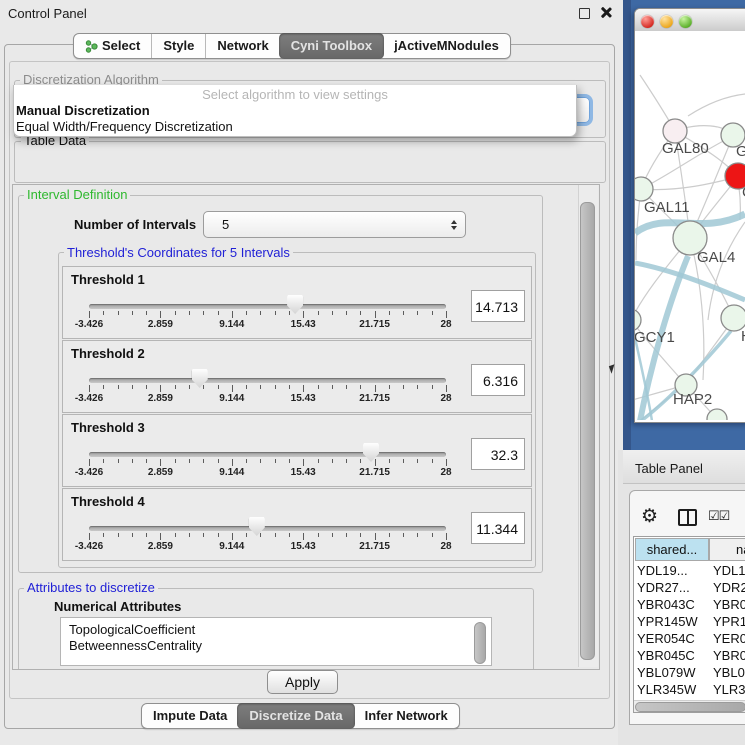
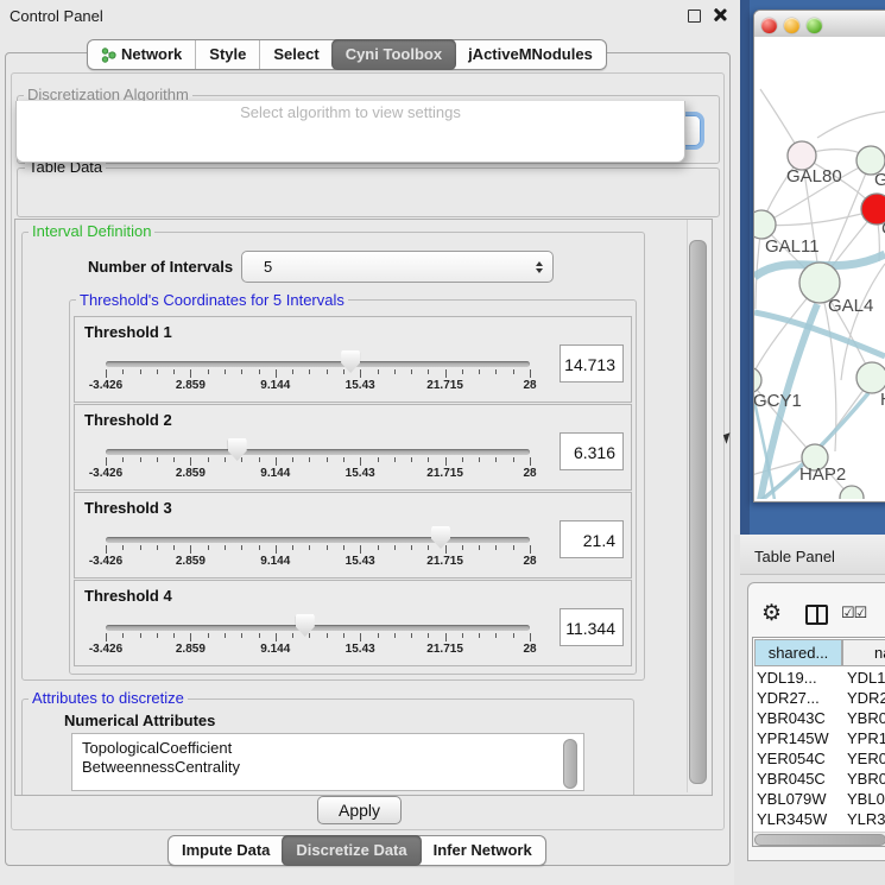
  Control Panel
- Select
+ Network
  Style
- Network
+ Select
  Cyni Toolbox
  jActiveMNodules
  Discretization Algorithm
  Select algorithm to view settings
- Manual Discretization
- Equal Width/Frequency Discretization
  Table Data
  Interval Definition
  Number of Intervals
  5
  Threshold's Coordinates for 5 Intervals
  Threshold 1
  -3.426
  2.859
  9.144
  15.43
  21.715
  28
  14.713
  Threshold 2
  -3.426
  2.859
  9.144
  15.43
  21.715
  28
  6.316
  Threshold 3
  -3.426
  2.859
  9.144
  15.43
  21.715
  28
- 32.3
+ 21.4
  Threshold 4
  -3.426
  2.859
  9.144
  15.43
  21.715
  28
  11.344
  Attributes to discretize
  Numerical Attributes
  TopologicalCoefficient
  BetweennessCentrality
  Apply
  Impute Data
  Discretize Data
  Infer Network
  GAL80
  GAL11
  GAL4
  GCY1
  HAP2
  Table Panel
  ⚙
  ☑☑
  shared...
  YDL19...
  YDL1
  YDR27...
  YDR2
  YBR043C
  YBR0
  YPR145W
  YPR1
  YER054C
  YER0
  YBR045C
  YBR0
  YBL079W
  YBL0
  YLR345W
  YLR3
